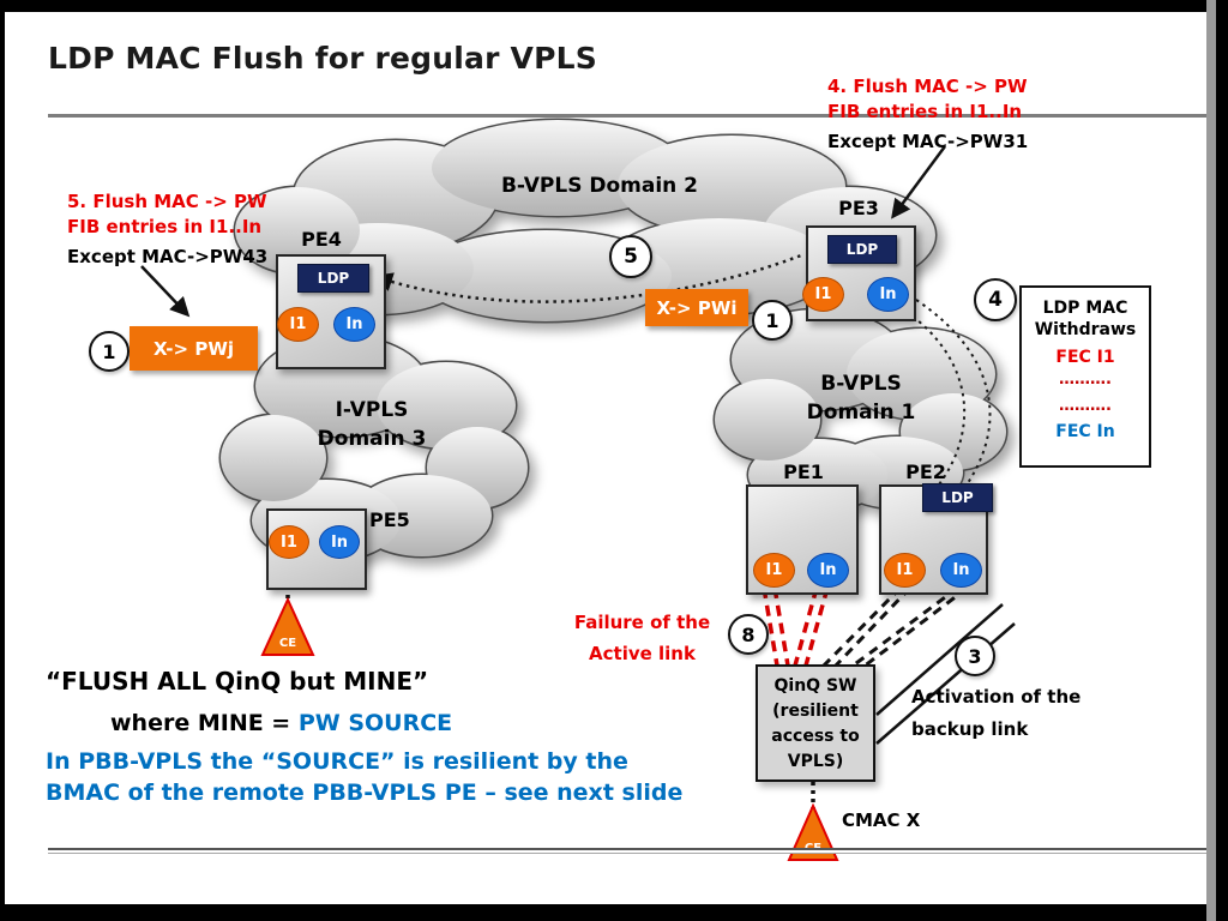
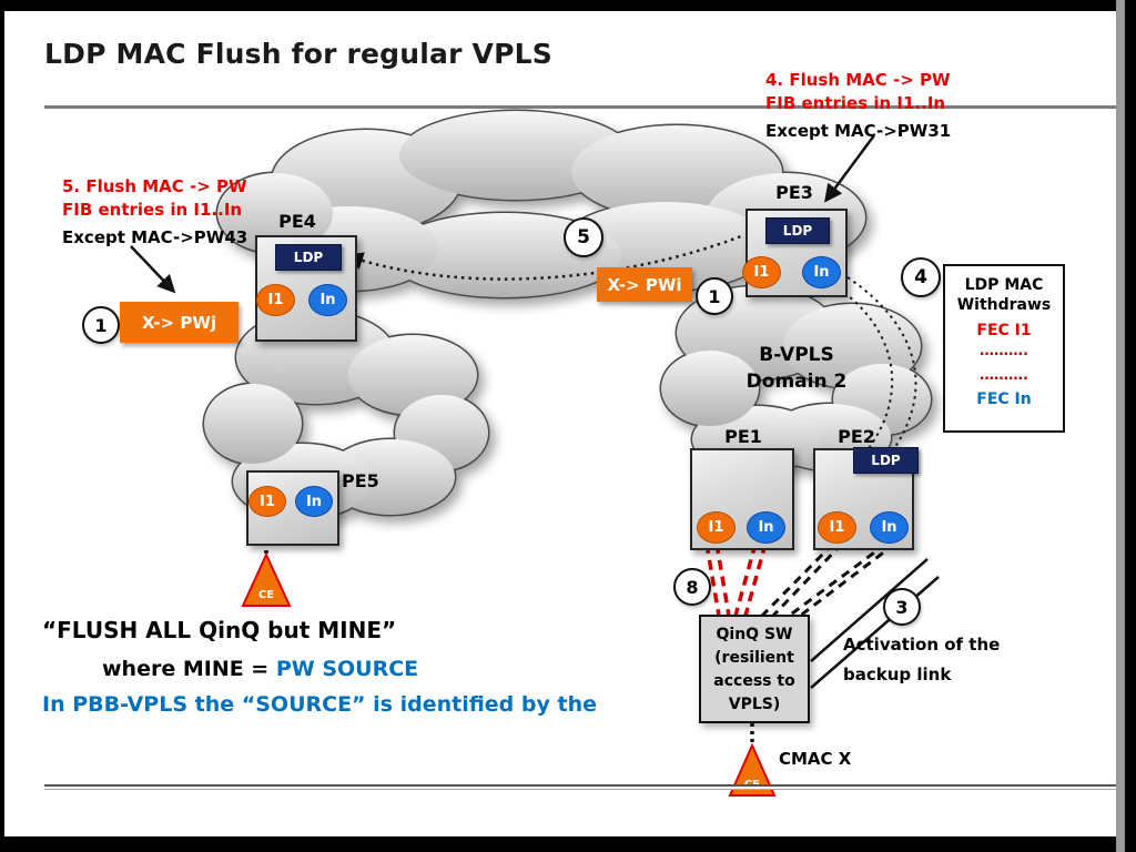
  LDP MAC Flush for regular VPLS
  4. Flush MAC -> PW
  FIB entries in I1..In
  Except MAC->PW31
  5. Flush MAC -> PW
  FIB entries in I1..In
  Except MAC->PW43
- B-VPLS Domain 2
- I-VPLS
- Domain 3
  B-VPLS
- Domain 1
+ Domain 2
  PE4
  LDP
  I1
  In
  PE3
  LDP
  I1
  In
  I1
  In
  PE5
  PE1
  I1
  In
  PE2
  LDP
  I1
  In
  1
  X-> PWj
  X-> PWi
  1
  5
  4
  8
  3
  LDP MAC
  Withdraws
  FEC I1
  ……….
  ……….
  FEC In
- Failure of the
- Active link
  Activation of the
  backup link
  QinQ SW
  (resilient
  access to
  VPLS)
  CE
  CMAC X
  “FLUSH ALL QinQ but MINE”
  where MINE = PW SOURCE
- In PBB-VPLS the “SOURCE” is resilient by the
+ In PBB-VPLS the “SOURCE” is identified by the
- BMAC of the remote PBB-VPLS PE – see next slide
